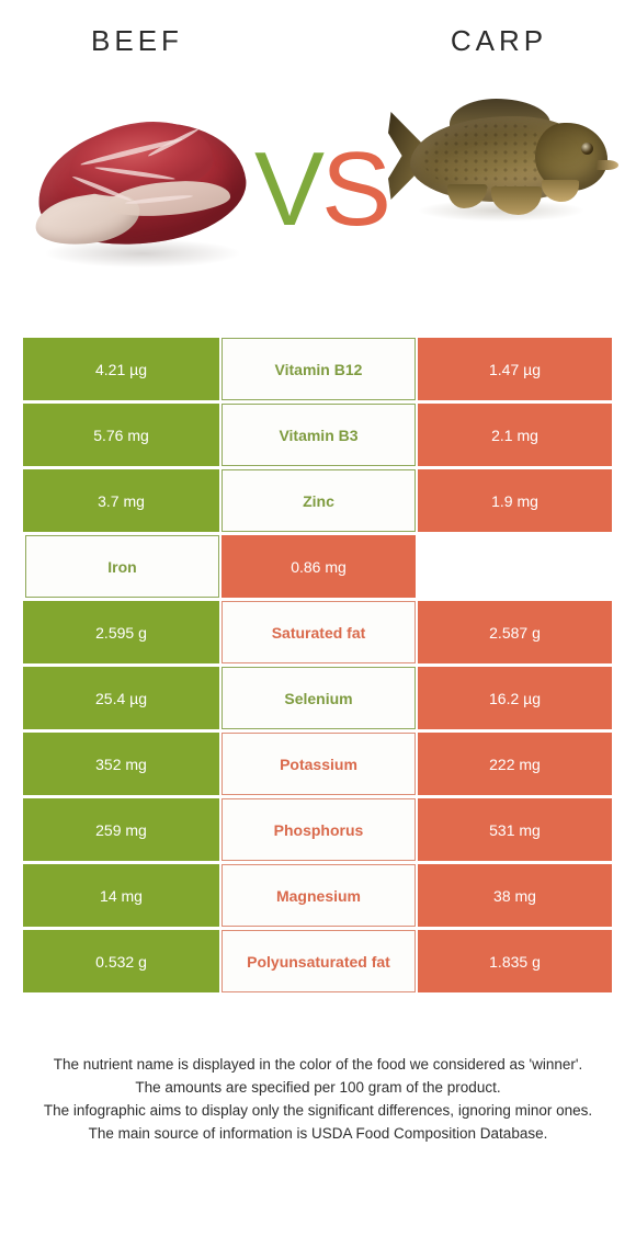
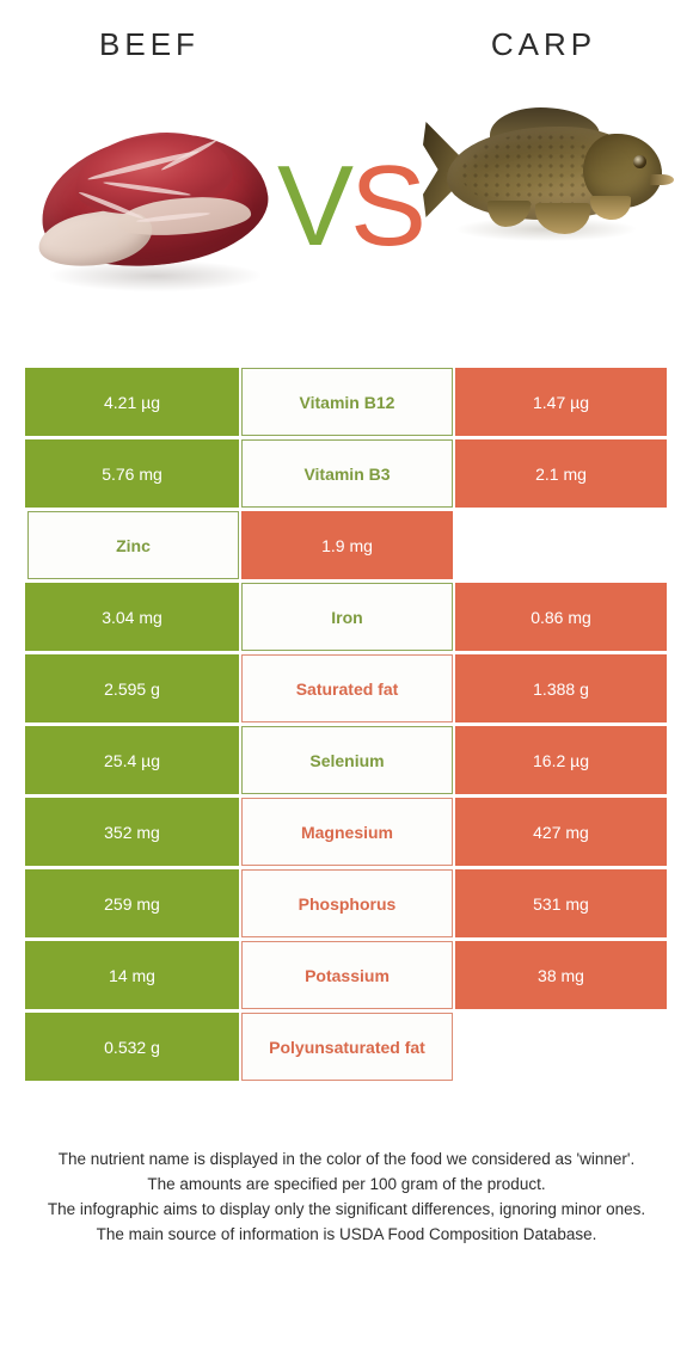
  BEEF
  CARP
  VS
  4.21 µg
  Vitamin B12
  1.47 µg
  5.76 mg
  Vitamin B3
  2.1 mg
- 3.7 mg
  Zinc
  1.9 mg
+ 3.04 mg
  Iron
  0.86 mg
  2.595 g
  Saturated fat
- 2.587 g
+ 1.388 g
  25.4 µg
  Selenium
  16.2 µg
  352 mg
- Potassium
+ Magnesium
- 222 mg
+ 427 mg
  259 mg
  Phosphorus
  531 mg
  14 mg
- Magnesium
+ Potassium
  38 mg
  0.532 g
  Polyunsaturated fat
- 1.835 g
  The nutrient name is displayed in the color of the food we considered as 'winner'.
  The amounts are specified per 100 gram of the product.
  The infographic aims to display only the significant differences, ignoring minor ones.
  The main source of information is USDA Food Composition Database.
